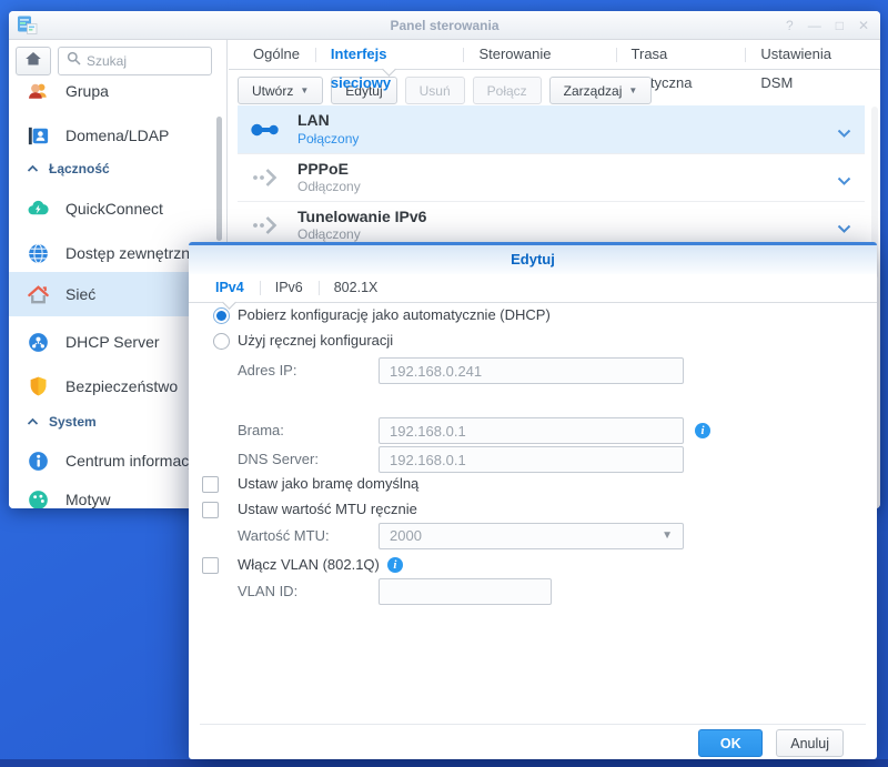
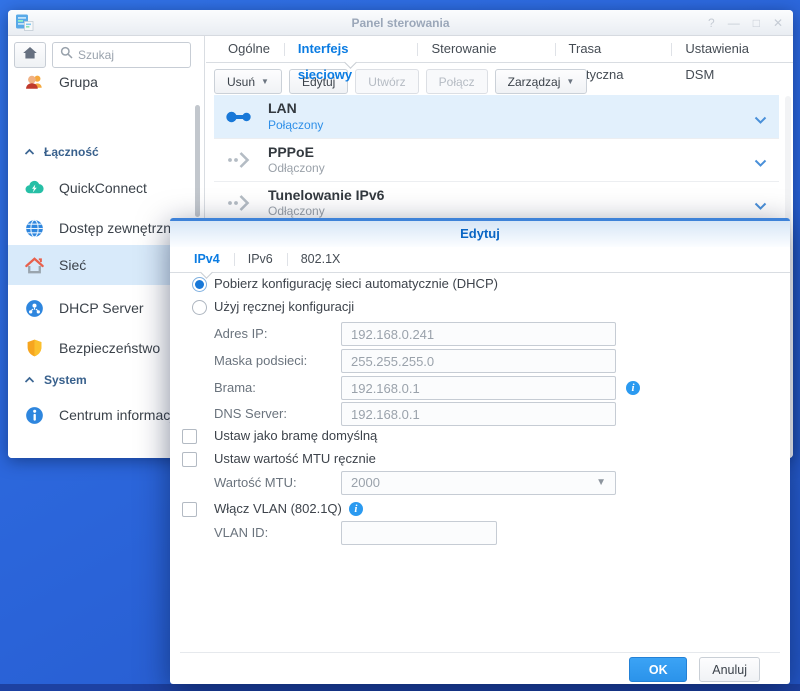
  Panel sterowania
  ?
  —
  □
  ✕
  Szukaj
  Grupa
- Domena/LDAP
  Łączność
  QuickConnect
  Dostęp zewnętrzn
  Sieć
  DHCP Server
  Bezpieczeństwo
  System
  Centrum informac
- Motyw
  Ogólne
  Interfejs sieciowy
  Trasa tyczna
  Ustawienia DSM
- Utwórz
+ Usuń
  ▼
- Usuń
+ Utwórz
  Połącz
  Zarządzaj
  ▼
  LAN
  Połączony
  PPPoE
  Odłączony
  Tunelowanie IPv6
  Odłączony
  Edytuj
  IPv4
  IPv6
  802.1X
- Pobierz konfigurację jako automatycznie (DHCP)
+ Pobierz konfigurację sieci automatycznie (DHCP)
  Użyj ręcznej konfiguracji
  Adres IP:
  192.168.0.241
+ Maska podsieci:
+ 255.255.255.0
  Brama:
  192.168.0.1
  i
  DNS Server:
  192.168.0.1
  Ustaw jako bramę domyślną
  Ustaw wartość MTU ręcznie
  Wartość MTU:
  2000
  ▼
  Włącz VLAN (802.1Q)
  i
  VLAN ID:
  OK
  Anuluj
